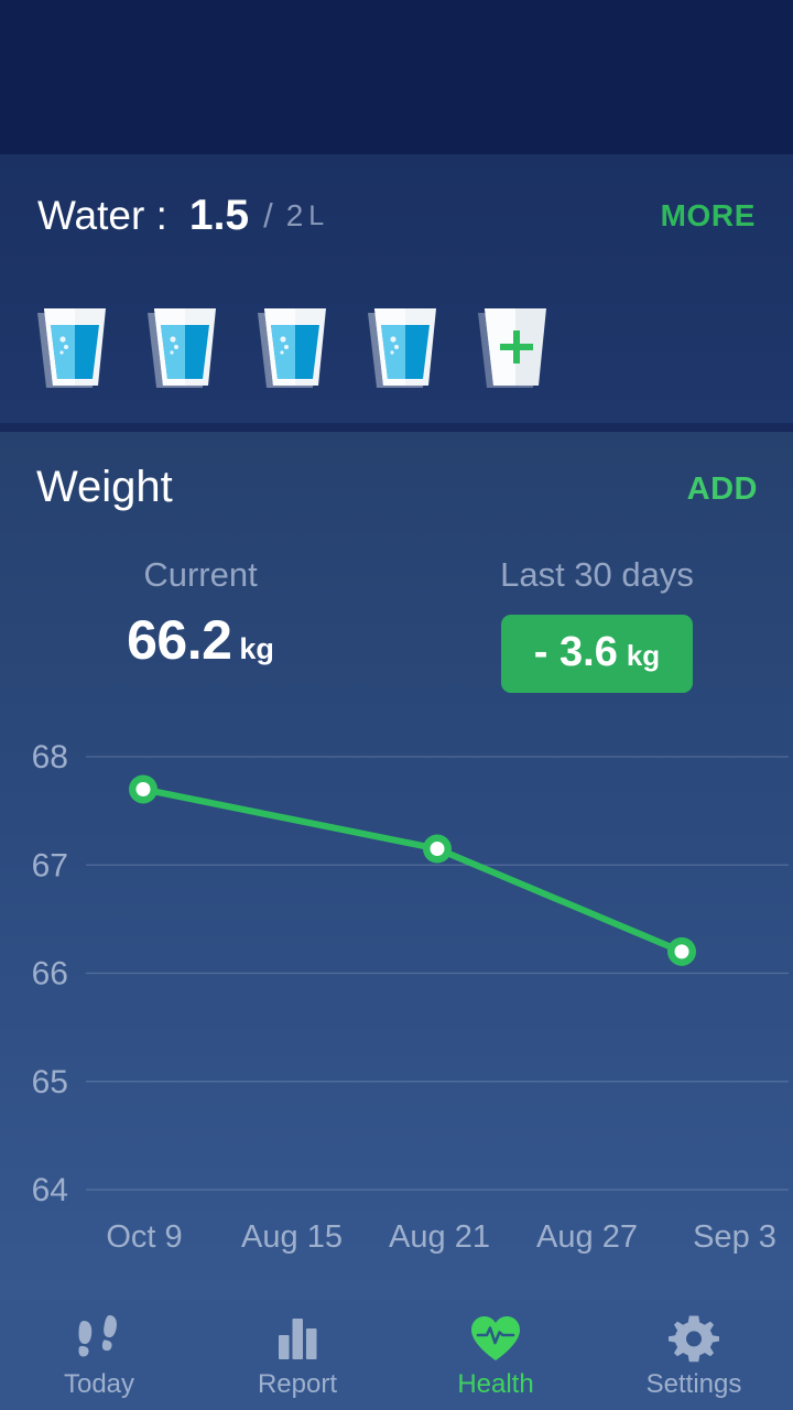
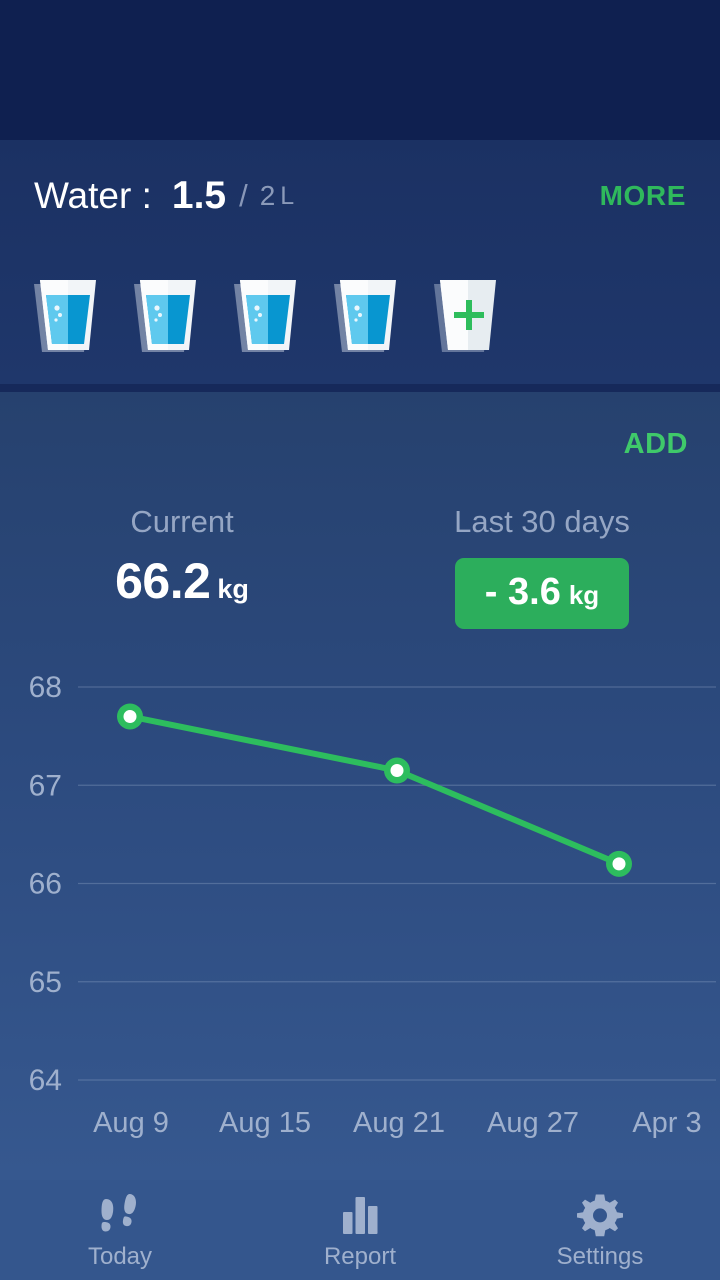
  Water :
  1.5
  /
  2
  L
  MORE
- Weight
  ADD
  Current
  66.2
  kg
  Last 30 days
  - 3.6
  kg
  68
  67
  66
  65
  64
- Oct 9
+ Aug 9
  Aug 15
  Aug 21
  Aug 27
- Sep 3
+ Apr 3
  Today
  Report
- Health
  Settings
